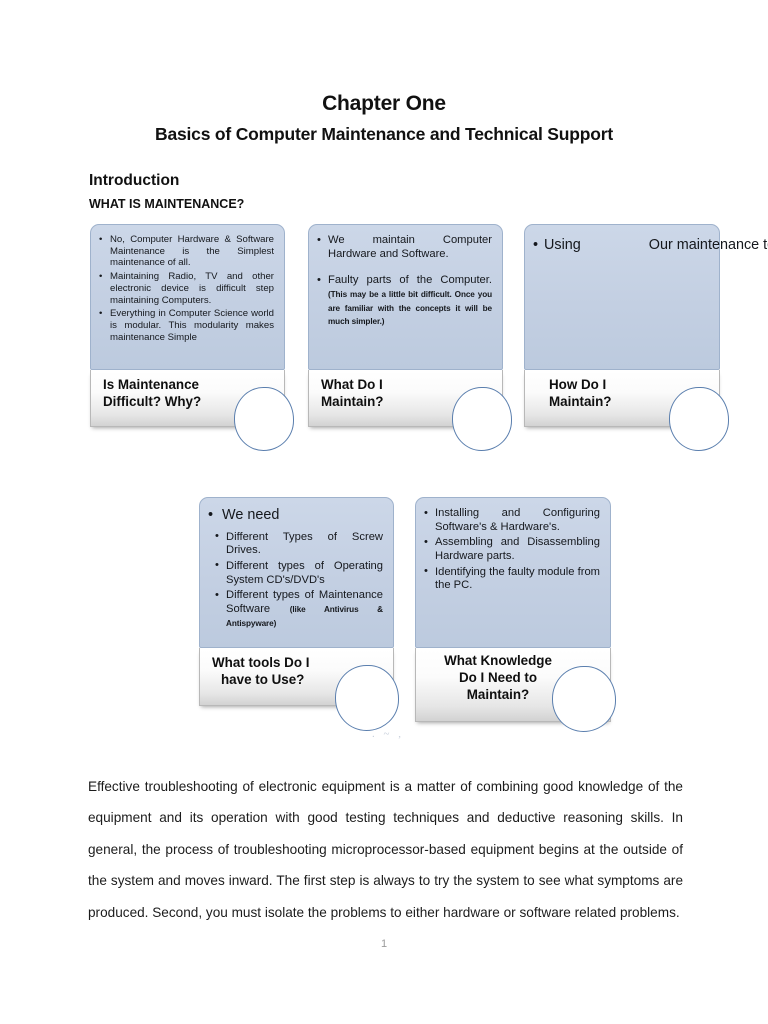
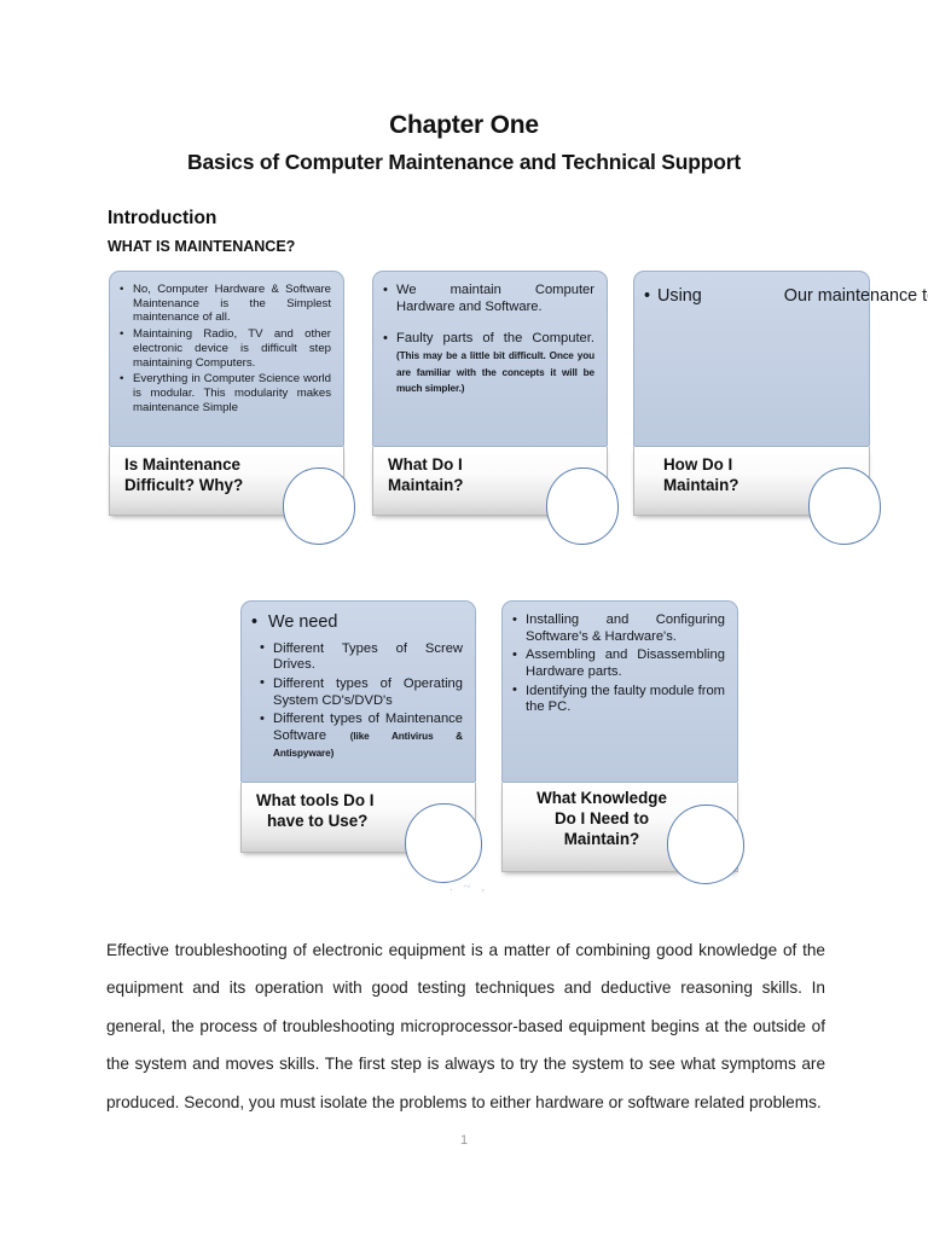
  Chapter One
  Basics of Computer Maintenance and Technical Support
  Introduction
  WHAT IS MAINTENANCE?
  No, Computer Hardware & Software Maintenance is the Simplest maintenance of all.
  Maintaining Radio, TV and other electronic device is difficult step maintaining Computers.
  Everything in Computer Science world is modular. This modularity makes maintenance Simple
  Is Maintenance
  Difficult? Why?
  We maintain Computer Hardware and Software.
  Faulty parts of the Computer. (This may be a little bit difficult. Once you are familiar with the concepts it will be much simpler.)
  What Do I
  Maintain?
  Using Our maintenance t
  How Do I
  Maintain?
  We need
  Different Types of Screw Drives.
  Different types of Operating System CD's/DVD's
  Different types of Maintenance Software (like Antivirus & Antispyware)
  What tools Do I
  have to Use?
  Installing and Configuring Software's & Hardware's.
  Assembling and Disassembling Hardware parts.
  Identifying the faulty module from the PC.
  What Knowledge
  Do I Need to
  Maintain?
  . ~ ,
- Effective troubleshooting of electronic equipment is a matter of combining good knowledge of the equipment and its operation with good testing techniques and deductive reasoning skills. In general, the process of troubleshooting microprocessor-based equipment begins at the outside of the system and moves inward. The first step is always to try the system to see what symptoms are produced. Second, you must isolate the problems to either hardware or software related problems.
+ Effective troubleshooting of electronic equipment is a matter of combining good knowledge of the equipment and its operation with good testing techniques and deductive reasoning skills. In general, the process of troubleshooting microprocessor-based equipment begins at the outside of the system and moves skills. The first step is always to try the system to see what symptoms are produced. Second, you must isolate the problems to either hardware or software related problems.
  1
